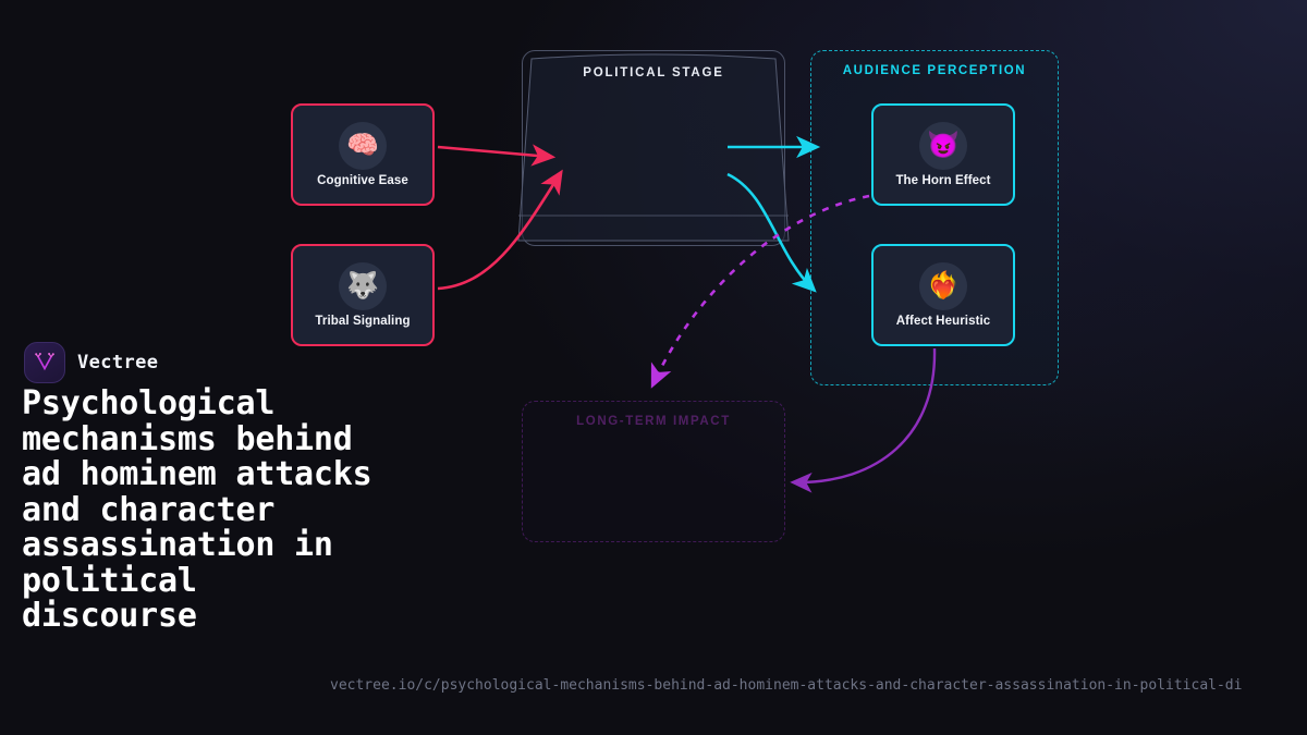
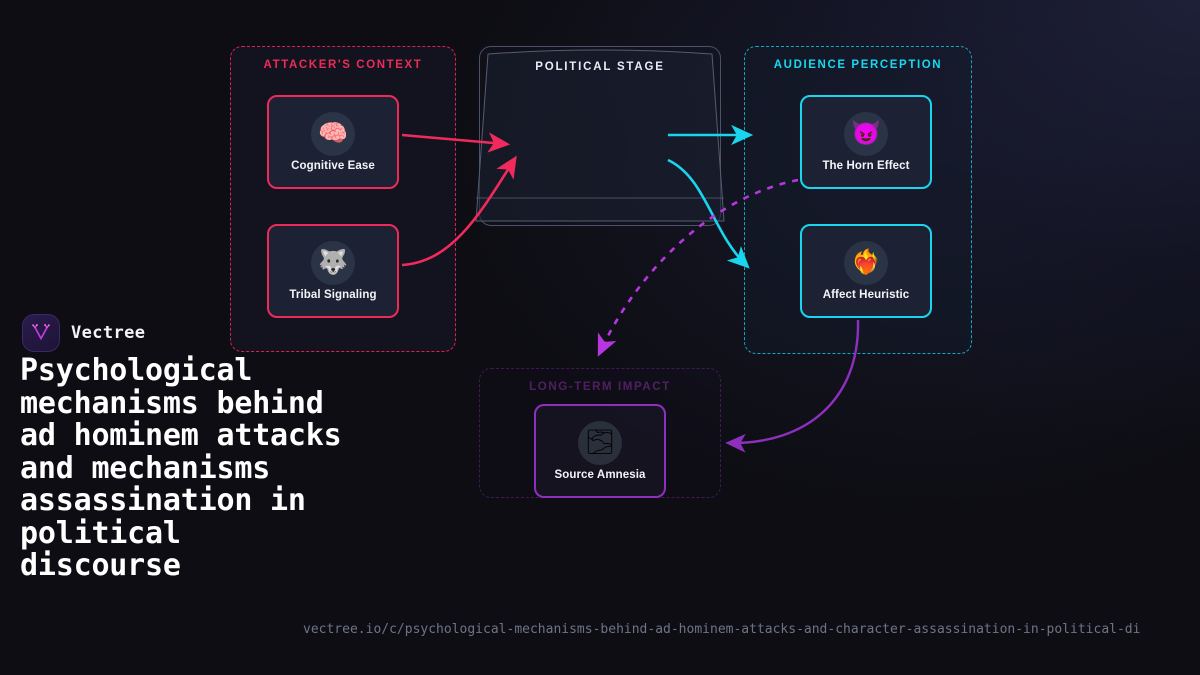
+ ATTACKER'S CONTEXT
  AUDIENCE PERCEPTION
  LONG-TERM IMPACT
  POLITICAL STAGE
  🧠
  Cognitive Ease
  🐺
  Tribal Signaling
  😈
  The Horn Effect
  ❤️‍🔥
  Affect Heuristic
+ 🌫
+ Source Amnesia
  Vectree
- Psychological mechanisms behind ad hominem attacks and character assassination in political discourse
+ Psychological mechanisms behind ad hominem attacks and mechanisms assassination in political discourse
  vectree.io/c/psychological-mechanisms-behind-ad-hominem-attacks-and-character-assassination-in-political-di
